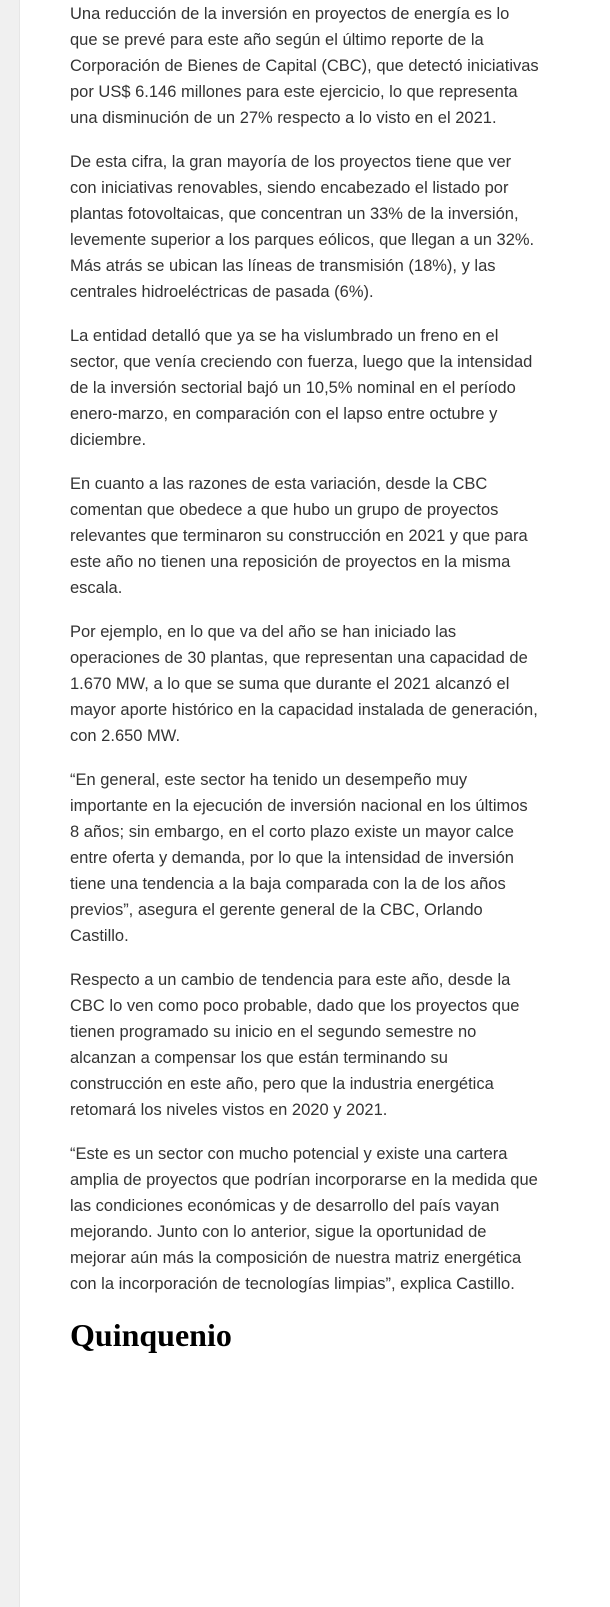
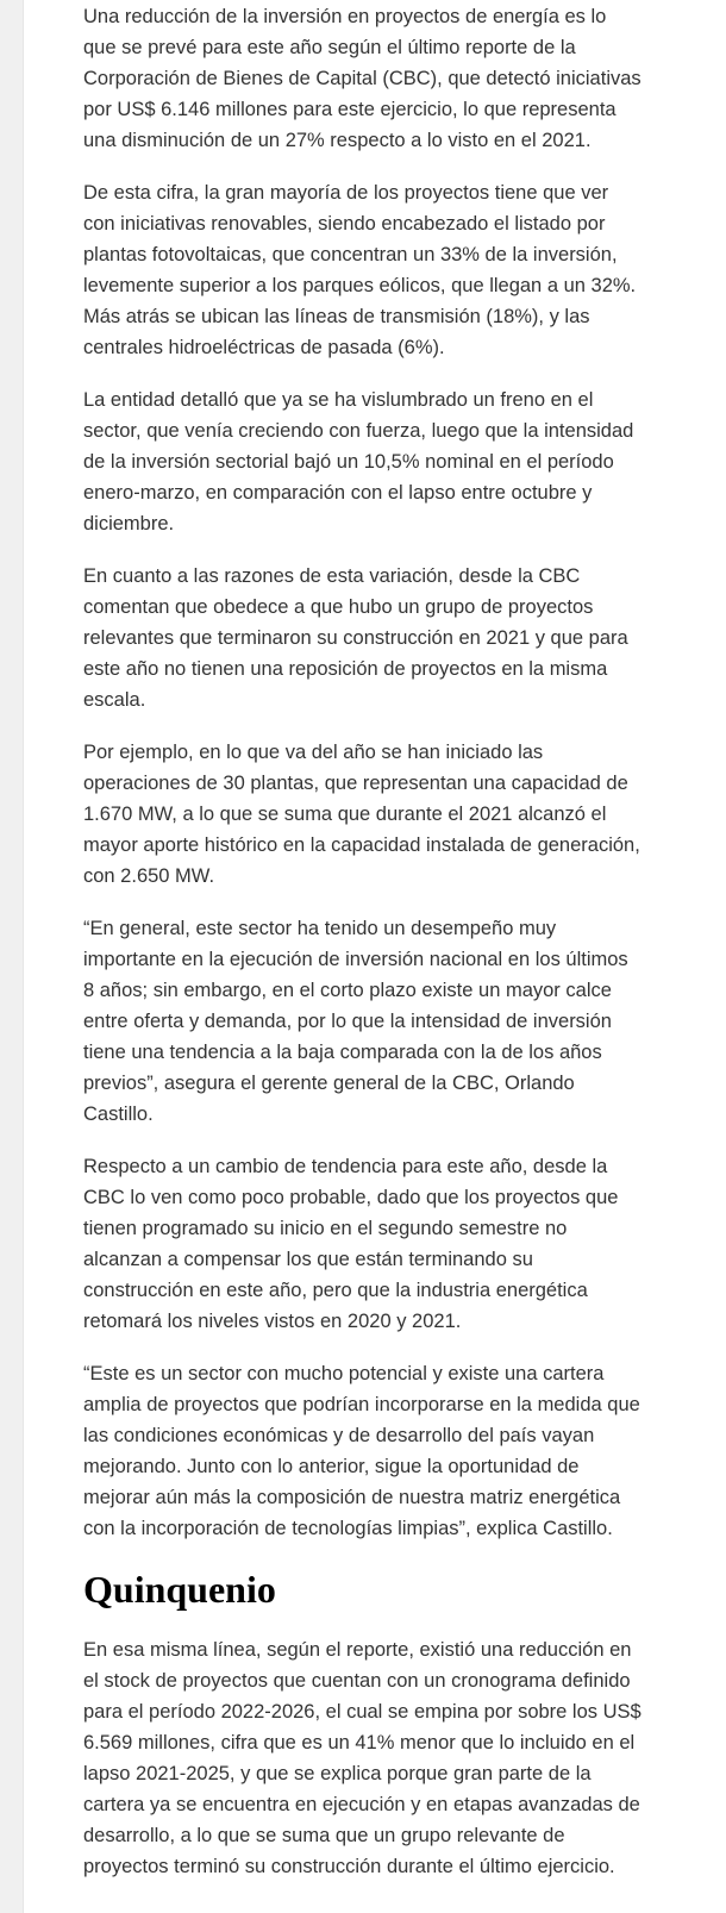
  Una reducción de la inversión en proyectos de energía es lo que se prevé para este año según el último reporte de la Corporación de Bienes de Capital (CBC), que detectó iniciativas por US$ 6.146 millones para este ejercicio, lo que representa una disminución de un 27% respecto a lo visto en el 2021.
  De esta cifra, la gran mayoría de los proyectos tiene que ver con iniciativas renovables, siendo encabezado el listado por plantas fotovoltaicas, que concentran un 33% de la inversión, levemente superior a los parques eólicos, que llegan a un 32%. Más atrás se ubican las líneas de transmisión (18%), y las centrales hidroeléctricas de pasada (6%).
  La entidad detalló que ya se ha vislumbrado un freno en el sector, que venía creciendo con fuerza, luego que la intensidad de la inversión sectorial bajó un 10,5% nominal en el período enero-marzo, en comparación con el lapso entre octubre y diciembre.
  En cuanto a las razones de esta variación, desde la CBC comentan que obedece a que hubo un grupo de proyectos relevantes que terminaron su construcción en 2021 y que para este año no tienen una reposición de proyectos en la misma escala.
  Por ejemplo, en lo que va del año se han iniciado las operaciones de 30 plantas, que representan una capacidad de 1.670 MW, a lo que se suma que durante el 2021 alcanzó el mayor aporte histórico en la capacidad instalada de generación, con 2.650 MW.
  “En general, este sector ha tenido un desempeño muy importante en la ejecución de inversión nacional en los últimos 8 años; sin embargo, en el corto plazo existe un mayor calce entre oferta y demanda, por lo que la intensidad de inversión tiene una tendencia a la baja comparada con la de los años previos”, asegura el gerente general de la CBC, Orlando Castillo.
  Respecto a un cambio de tendencia para este año, desde la CBC lo ven como poco probable, dado que los proyectos que tienen programado su inicio en el segundo semestre no alcanzan a compensar los que están terminando su construcción en este año, pero que la industria energética retomará los niveles vistos en 2020 y 2021.
  “Este es un sector con mucho potencial y existe una cartera amplia de proyectos que podrían incorporarse en la medida que las condiciones económicas y de desarrollo del país vayan mejorando. Junto con lo anterior, sigue la oportunidad de mejorar aún más la composición de nuestra matriz energética con la incorporación de tecnologías limpias”, explica Castillo.
  Quinquenio
+ En esa misma línea, según el reporte, existió una reducción en el stock de proyectos que cuentan con un cronograma definido para el período 2022-2026, el cual se empina por sobre los US$ 6.569 millones, cifra que es un 41% menor que lo incluido en el lapso 2021-2025, y que se explica porque gran parte de la cartera ya se encuentra en ejecución y en etapas avanzadas de desarrollo, a lo que se suma que un grupo relevante de proyectos terminó su construcción durante el último ejercicio.
